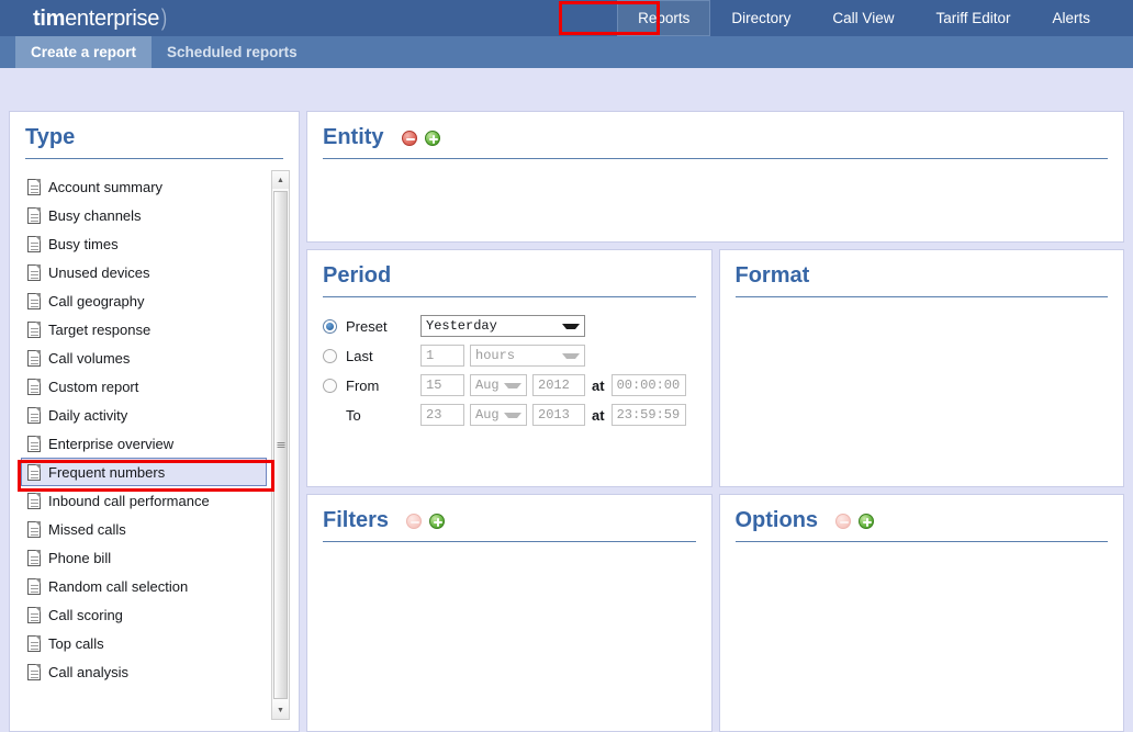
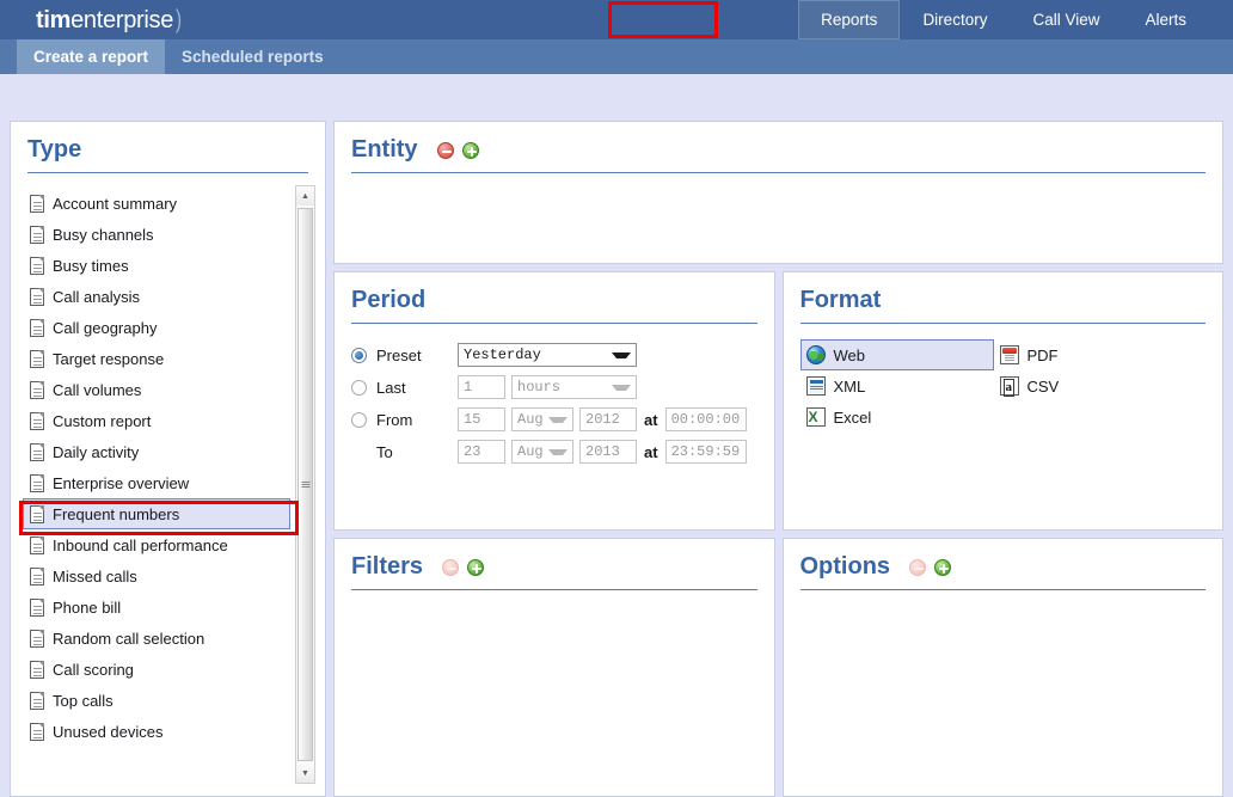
  tim
  enterprise
  )
  Reports
  Directory
  Call View
- Tariff Editor
  Alerts
  Create a report
  Scheduled reports
  Type
  Account summary
  Busy channels
  Busy times
- Unused devices
+ Call analysis
  Call geography
  Target response
  Call volumes
  Custom report
  Daily activity
  Enterprise overview
  Frequent numbers
  Inbound call performance
  Missed calls
  Phone bill
  Random call selection
  Call scoring
  Top calls
- Call analysis
+ Unused devices
  Entity
  Period
  Preset
  Yesterday
  Last
  1
  hours
  From
  15
  Aug
  2012
  at
  00:00:00
  To
  23
  Aug
  2013
  at
  23:59:59
  Format
+ Web
+ XML
+ Excel
+ PDF
+ CSV
  Filters
  Options
